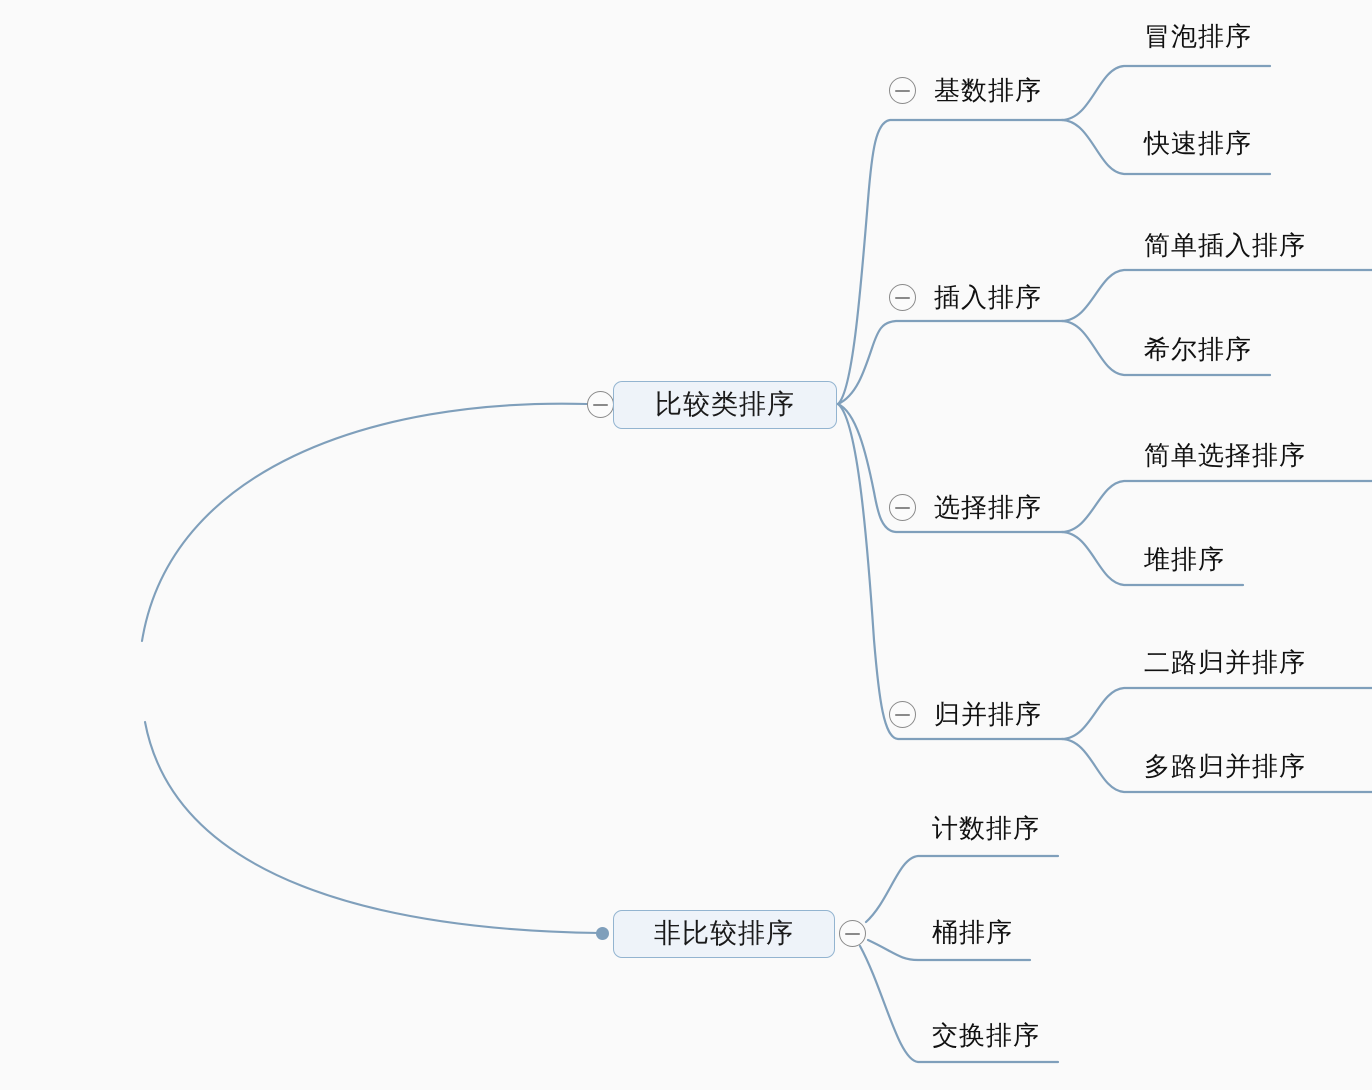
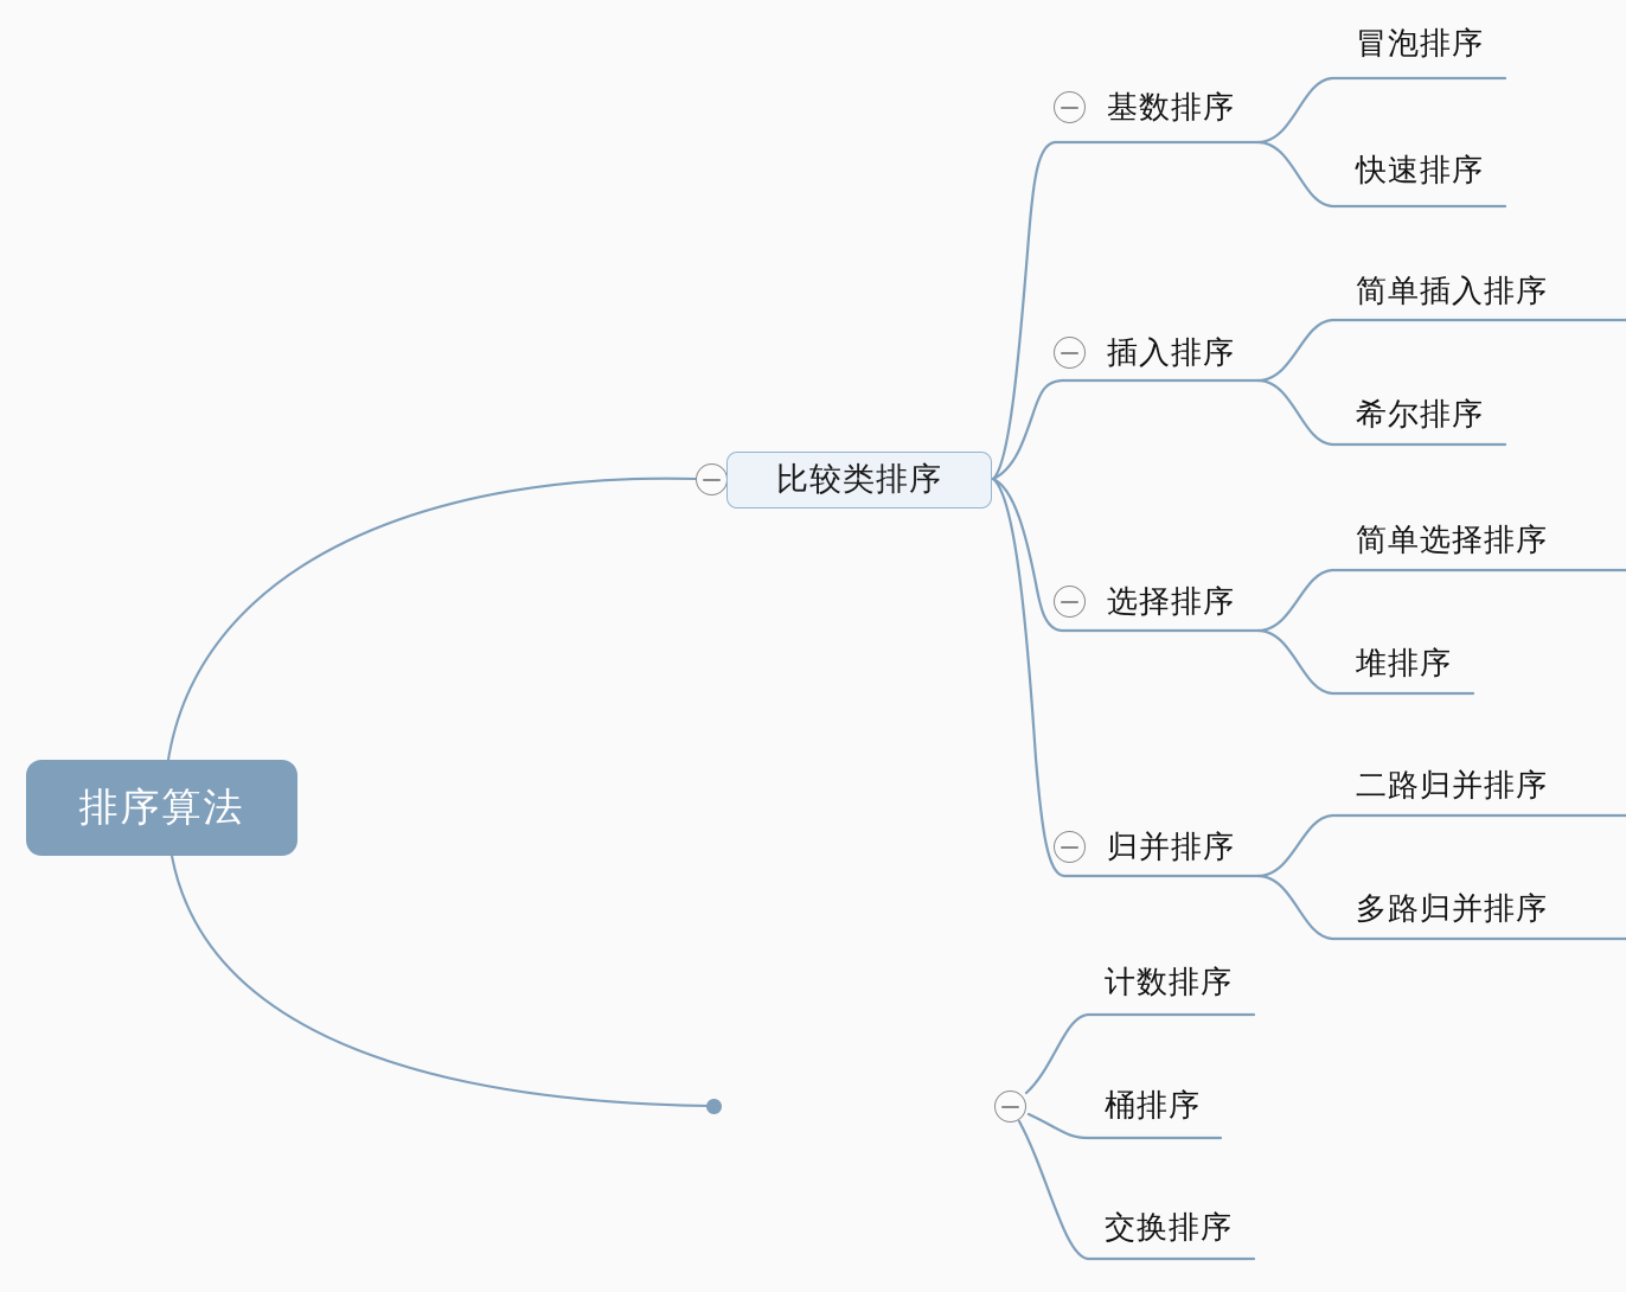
+ 排序算法
  比较类排序
  基数排序
  冒泡排序
  快速排序
  插入排序
  简单插入排序
  希尔排序
  选择排序
  简单选择排序
  堆排序
  归并排序
  二路归并排序
  多路归并排序
- 非比较排序
  计数排序
  桶排序
  交换排序
